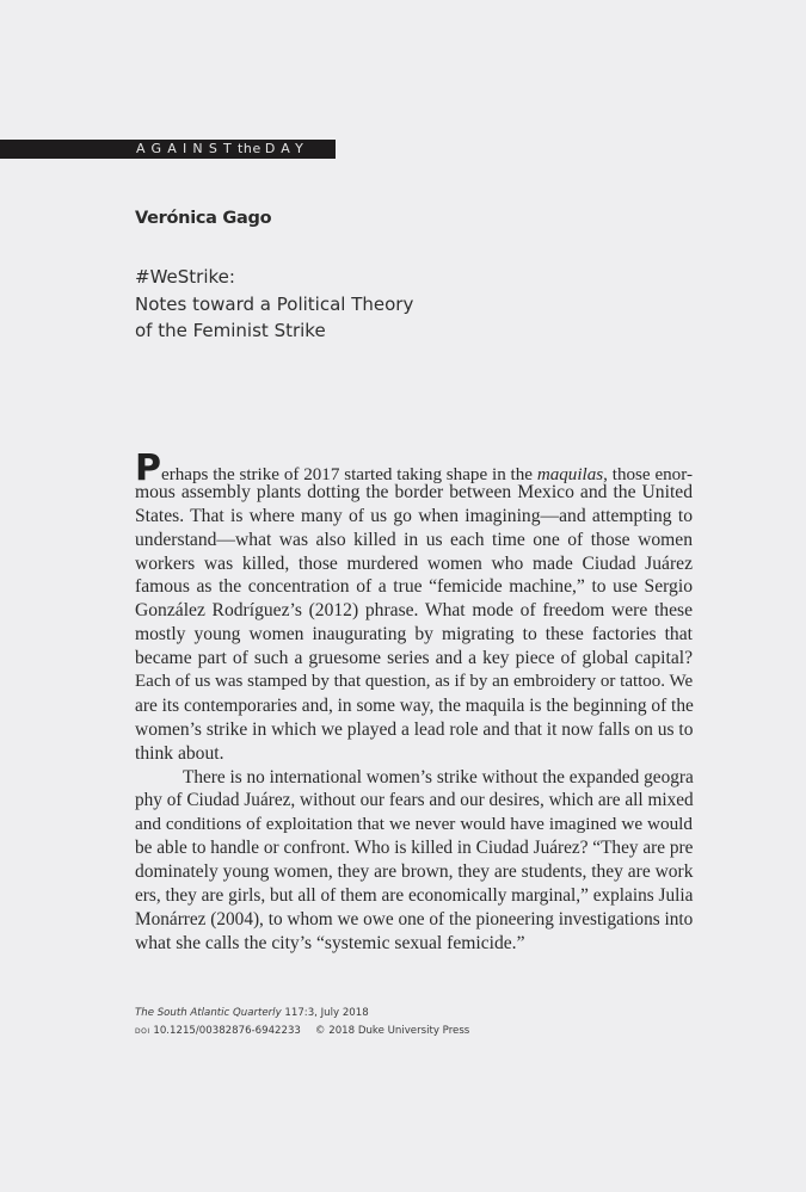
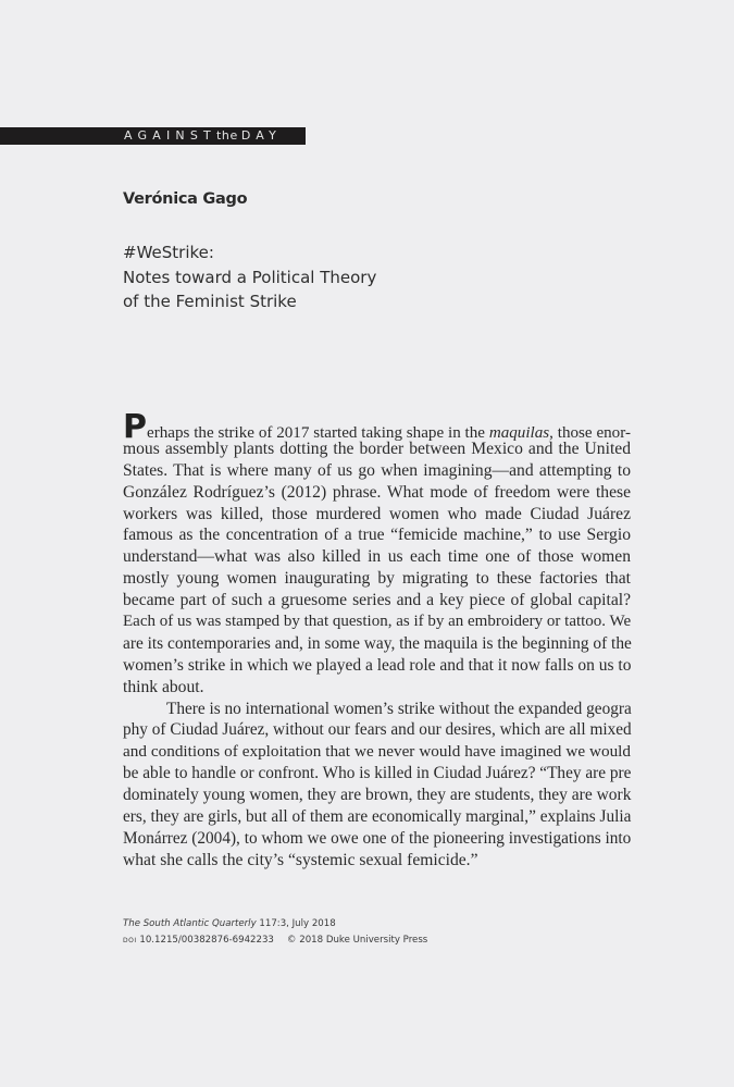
  AGAINSTthe DAY
  Verónica Gago
  #WeStrike:
  Notes toward a Political Theory
  of the Feminist Strike
  Perhaps the strike of 2017 started taking shape in the maquilas, those enor-
  mous assembly plants dotting the border between Mexico and the United
  States. That is where many of us go when imagining—and attempting to
- understand—what was also killed in us each time one of those women
+ González Rodríguez’s (2012) phrase. What mode of freedom were these
  workers was killed, those murdered women who made Ciudad Juárez
  famous as the concentration of a true “femicide machine,” to use Sergio
- González Rodríguez’s (2012) phrase. What mode of freedom were these
+ understand—what was also killed in us each time one of those women
  mostly young women inaugurating by migrating to these factories that
  became part of such a gruesome series and a key piece of global capital?
  Each of us was stamped by that question, as if by an embroidery or tattoo. We
  are its contemporaries and, in some way, the maquila is the beginning of the
  women’s strike in which we played a lead role and that it now falls on us to
  think about.
  There is no international women’s strike without the expanded geogra
  phy of Ciudad Juárez, without our fears and our desires, which are all mixed
  and conditions of exploitation that we never would have imagined we would
  be able to handle or confront. Who is killed in Ciudad Juárez? “They are pre
  dominately young women, they are brown, they are students, they are work
  ers, they are girls, but all of them are economically marginal,” explains Julia
  Monárrez (2004), to whom we owe one of the pioneering investigations into
  what she calls the city’s “systemic sexual femicide.”
  The South Atlantic Quarterly 117:3, July 2018
  doi 10.1215/00382876-6942233 © 2018 Duke University Press
